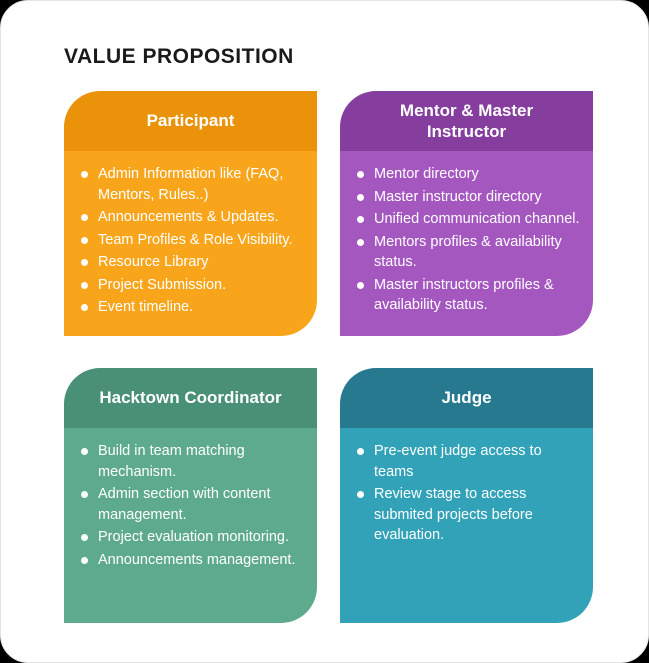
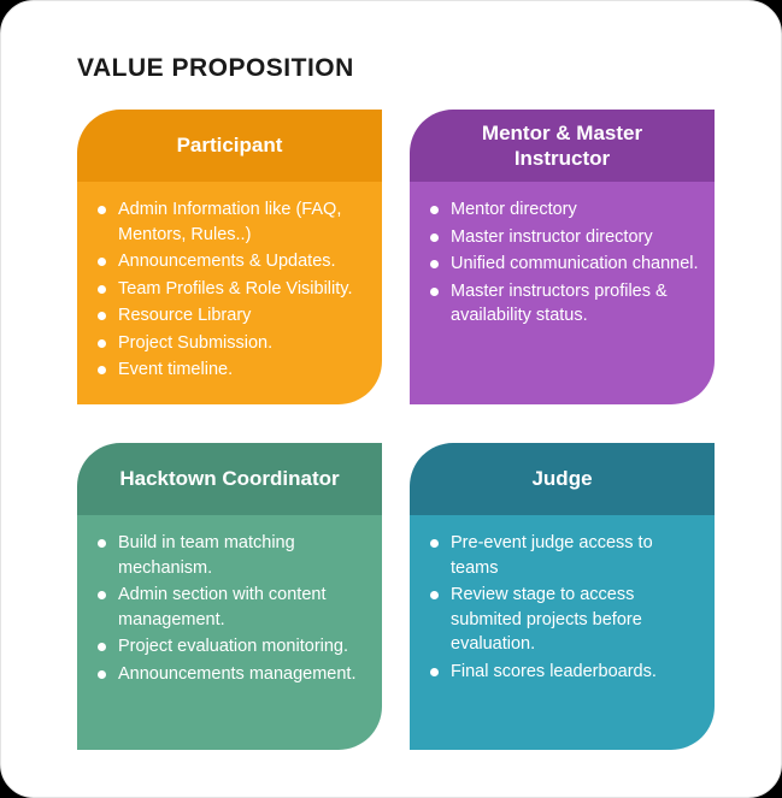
  VALUE PROPOSITION
  Participant
  Admin Information like (FAQ, Mentors, Rules..)
  Announcements & Updates.
  Team Profiles & Role Visibility.
  Resource Library
  Project Submission.
  Event timeline.
  Mentor & Master Instructor
  Mentor directory
  Master instructor directory
  Unified communication channel.
- Mentors profiles & availability status.
  Master instructors profiles & availability status.
  Hacktown Coordinator
  Build in team matching mechanism.
  Admin section with content management.
  Project evaluation monitoring.
  Announcements management.
  Judge
  Pre-event judge access to teams
  Review stage to access submited projects before evaluation.
+ Final scores leaderboards.
